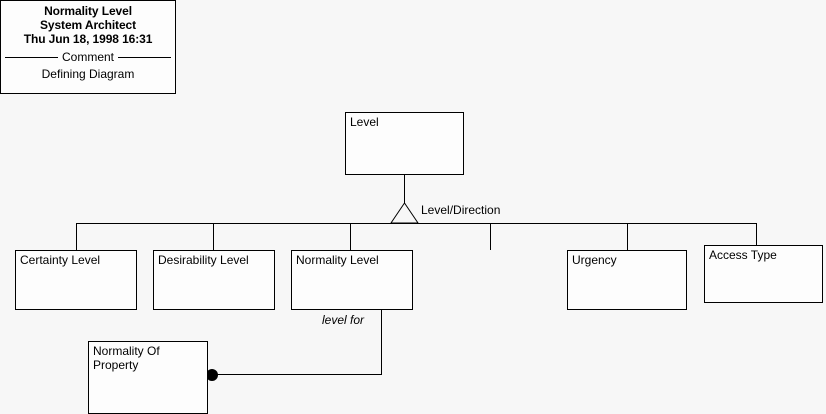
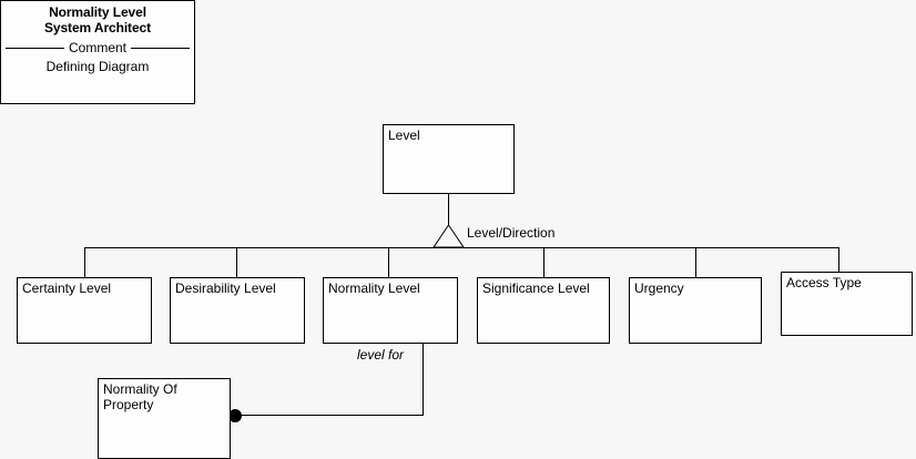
  Normality Level
  System Architect
- Thu Jun 18, 1998 16:31
  Comment
  Defining Diagram
  Level
  Level/Direction
  Certainty Level
  Desirability Level
  Normality Level
+ Significance Level
  Urgency
  Access Type
  level for
  Normality Of
  Property
